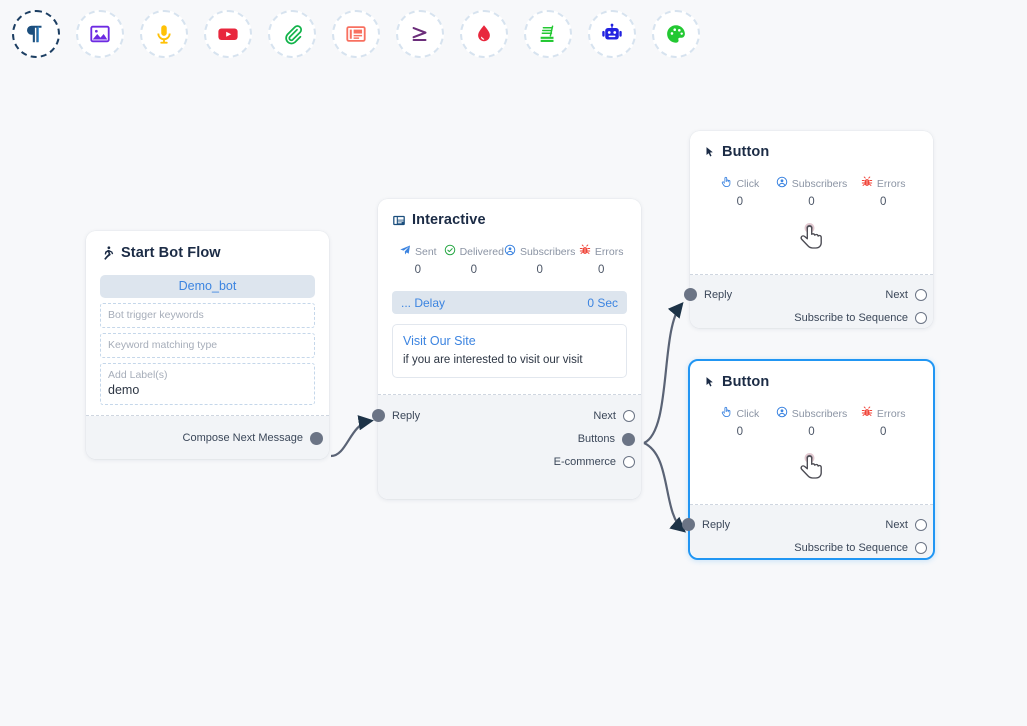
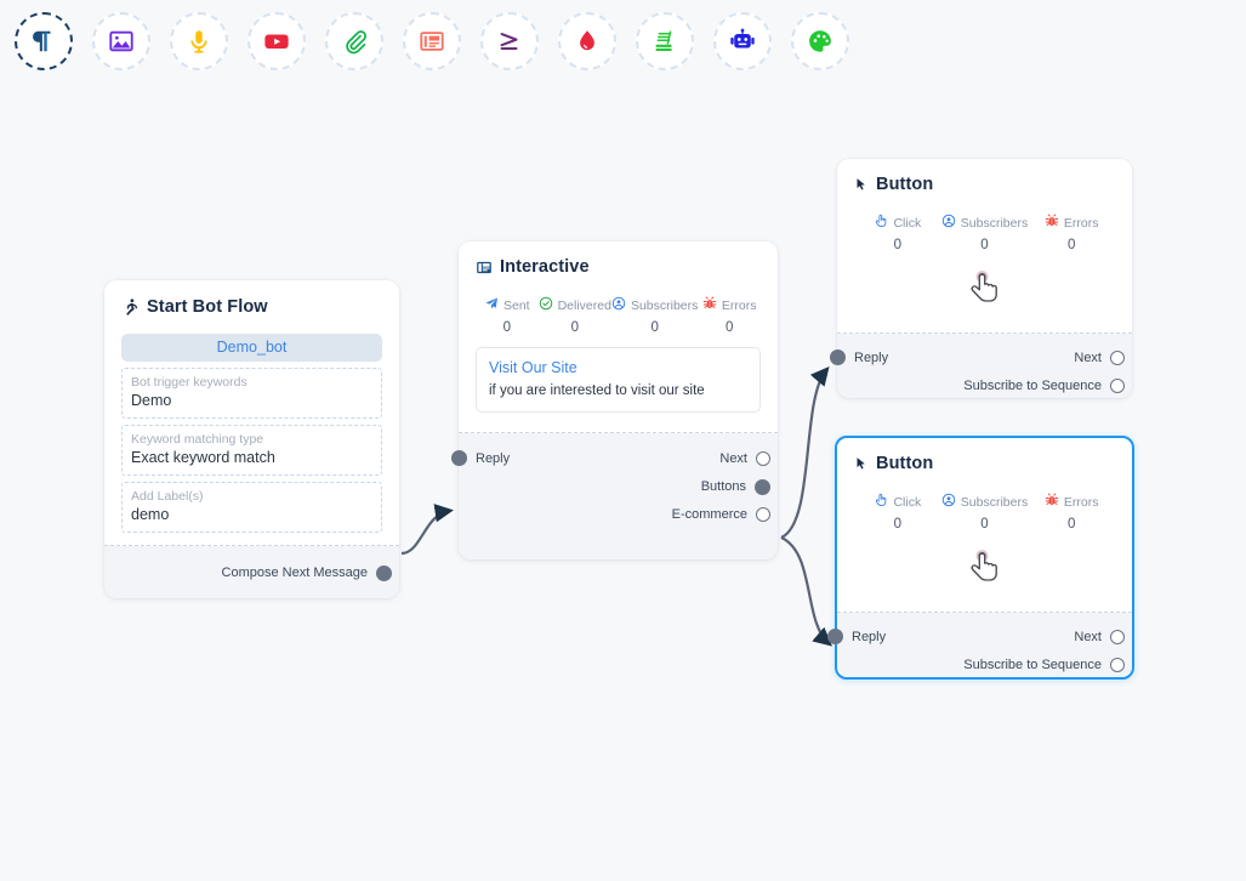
  Start Bot Flow
  Demo_bot
  Bot trigger keywords
+ Demo
  Keyword matching type
+ Exact keyword match
  Add Label(s)
  demo
  Compose Next Message
  Interactive
  Sent
  0
  Delivered
  0
  Subscribers
  0
  Errors
  0
- ... Delay
- 0 Sec
  Visit Our Site
- if you are interested to visit our visit
+ if you are interested to visit our site
  Reply
  Next
  Buttons
  E-commerce
  Button
  Click
  0
  Subscribers
  0
  Errors
  0
  Reply
  Next
  Subscribe to Sequence
  Button
  Click
  0
  Subscribers
  0
  Errors
  0
  Reply
  Next
  Subscribe to Sequence
